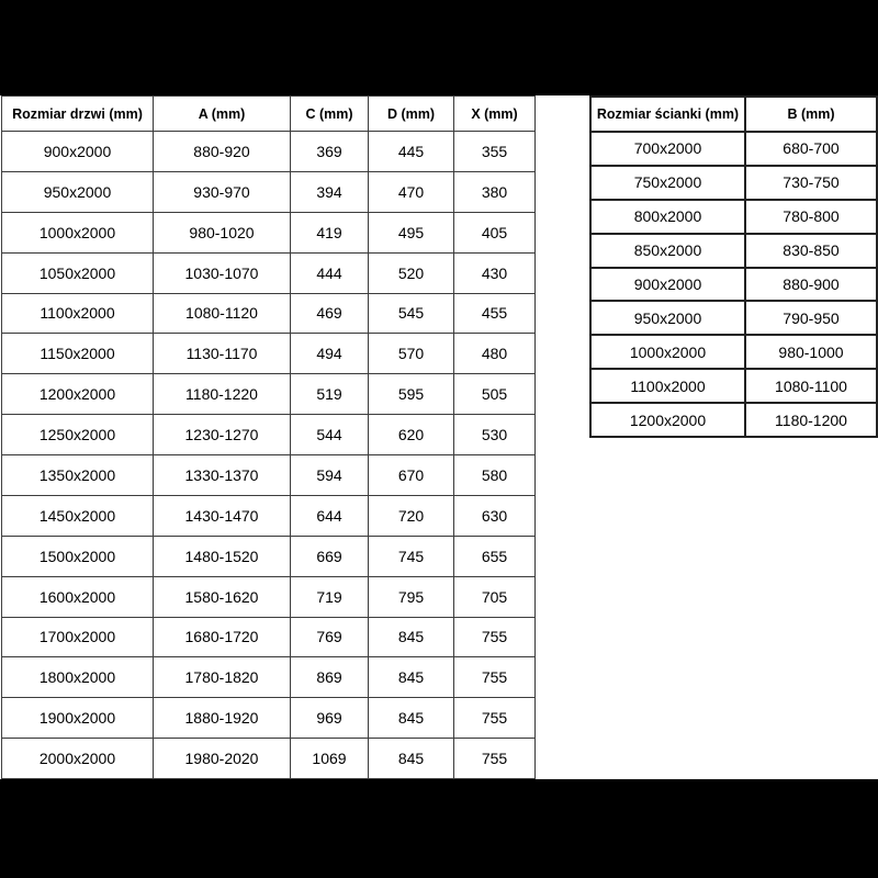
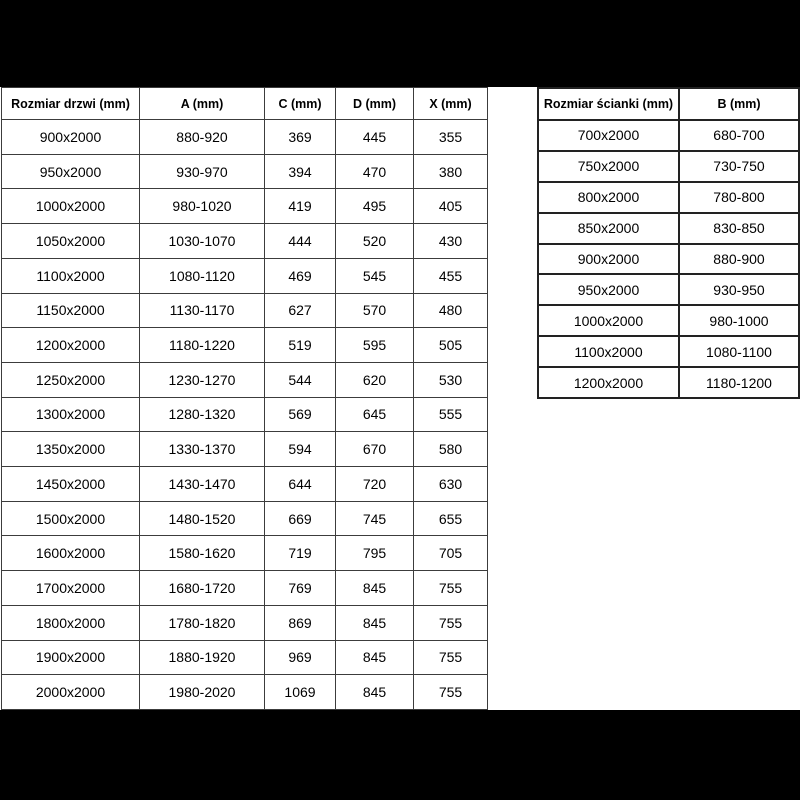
  Rozmiar drzwi (mm)	A (mm)	C (mm)	D (mm)	X (mm)
  900x2000	880-920	369	445	355
  950x2000	930-970	394	470	380
  1000x2000	980-1020	419	495	405
  1050x2000	1030-1070	444	520	430
  1100x2000	1080-1120	469	545	455
- 1150x2000	1130-1170	494	570	480
+ 1150x2000	1130-1170	627	570	480
  1200x2000	1180-1220	519	595	505
  1250x2000	1230-1270	544	620	530
+ 1300x2000	1280-1320	569	645	555
  1350x2000	1330-1370	594	670	580
  1450x2000	1430-1470	644	720	630
  1500x2000	1480-1520	669	745	655
  1600x2000	1580-1620	719	795	705
  1700x2000	1680-1720	769	845	755
  1800x2000	1780-1820	869	845	755
  1900x2000	1880-1920	969	845	755
  2000x2000	1980-2020	1069	845	755
  Rozmiar ścianki (mm)	B (mm)
  700x2000	680-700
  750x2000	730-750
  800x2000	780-800
  850x2000	830-850
  900x2000	880-900
- 950x2000	790-950
+ 950x2000	930-950
  1000x2000	980-1000
  1100x2000	1080-1100
  1200x2000	1180-1200
